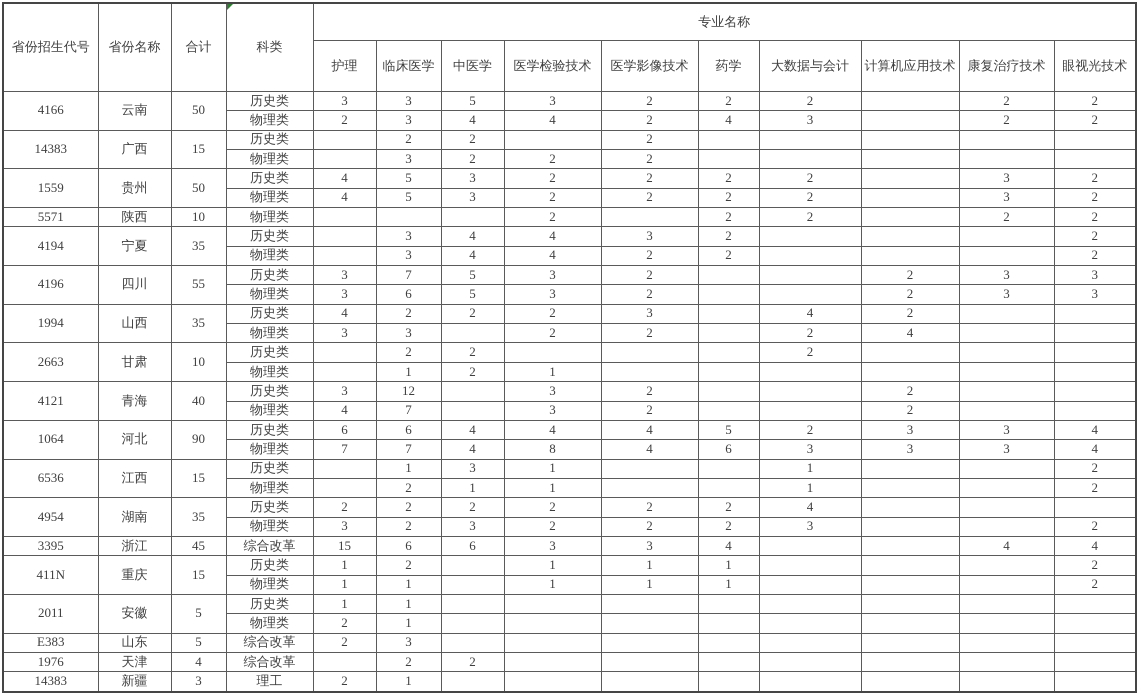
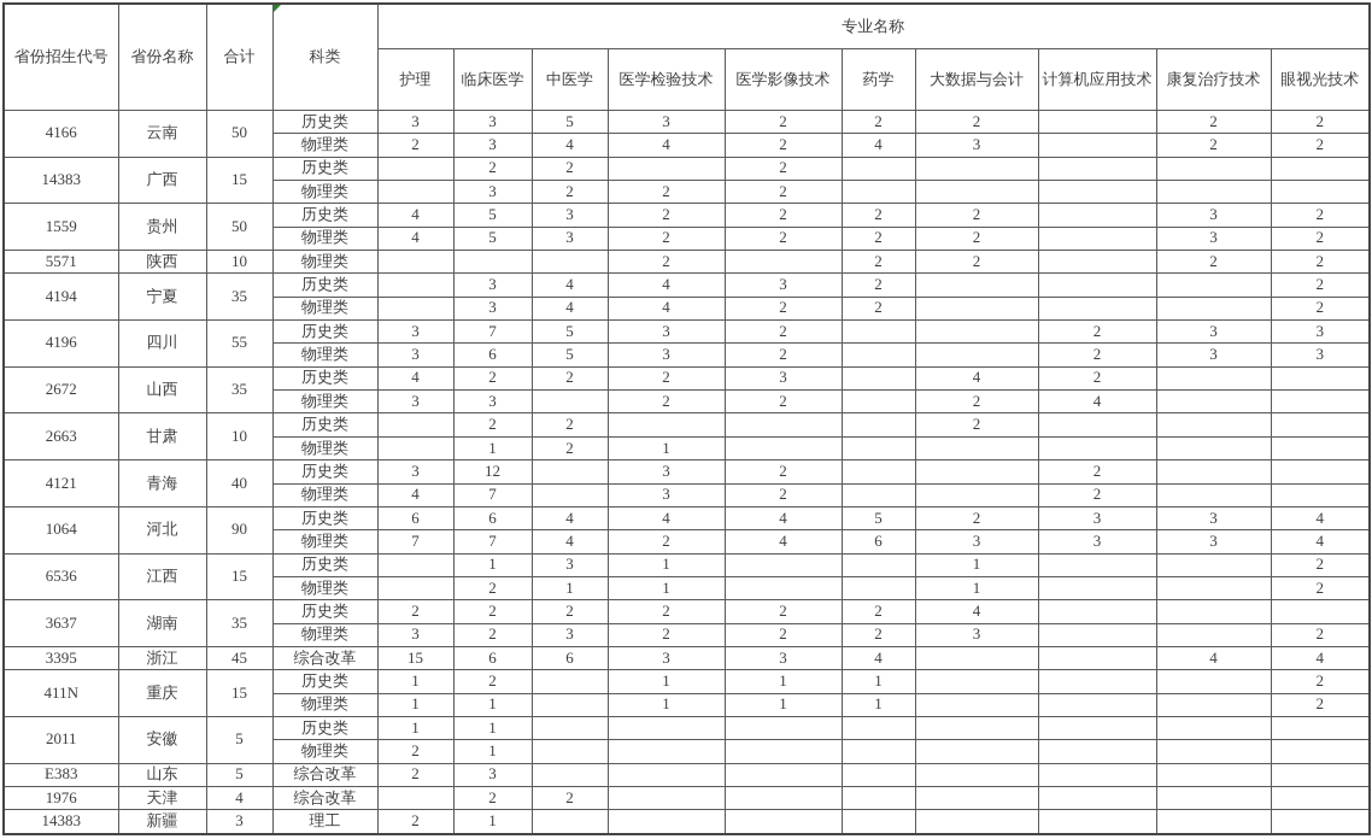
  省份招生代号	省份名称	合计	科类	专业名称
  护理	临床医学	中医学	医学检验技术	医学影像技术	药学	大数据与会计	计算机应用技术	康复治疗技术	眼视光技术
  4166	云南	50	历史类	3	3	5	3	2	2	2		2	2
  物理类	2	3	4	4	2	4	3		2	2
  14383	广西	15	历史类		2	2		2
  物理类		3	2	2	2
  1559	贵州	50	历史类	4	5	3	2	2	2	2		3	2
  物理类	4	5	3	2	2	2	2		3	2
  5571	陕西	10	物理类				2		2	2		2	2
  4194	宁夏	35	历史类		3	4	4	3	2				2
  物理类		3	4	4	2	2				2
  4196	四川	55	历史类	3	7	5	3	2			2	3	3
  物理类	3	6	5	3	2			2	3	3
- 1994	山西	35	历史类	4	2	2	2	3		4	2
+ 2672	山西	35	历史类	4	2	2	2	3		4	2
  物理类	3	3		2	2		2	4
  2663	甘肃	10	历史类		2	2				2
  物理类		1	2	1
  4121	青海	40	历史类	3	12		3	2			2
  物理类	4	7		3	2			2
  1064	河北	90	历史类	6	6	4	4	4	5	2	3	3	4
- 物理类	7	7	4	8	4	6	3	3	3	4
+ 物理类	7	7	4	2	4	6	3	3	3	4
  6536	江西	15	历史类		1	3	1			1			2
  物理类		2	1	1			1			2
- 4954	湖南	35	历史类	2	2	2	2	2	2	4
+ 3637	湖南	35	历史类	2	2	2	2	2	2	4
  物理类	3	2	3	2	2	2	3			2
  3395	浙江	45	综合改革	15	6	6	3	3	4			4	4
  411N	重庆	15	历史类	1	2		1	1	1				2
  物理类	1	1		1	1	1				2
  2011	安徽	5	历史类	1	1
  物理类	2	1
  E383	山东	5	综合改革	2	3
  1976	天津	4	综合改革		2	2
  14383	新疆	3	理工	2	1
